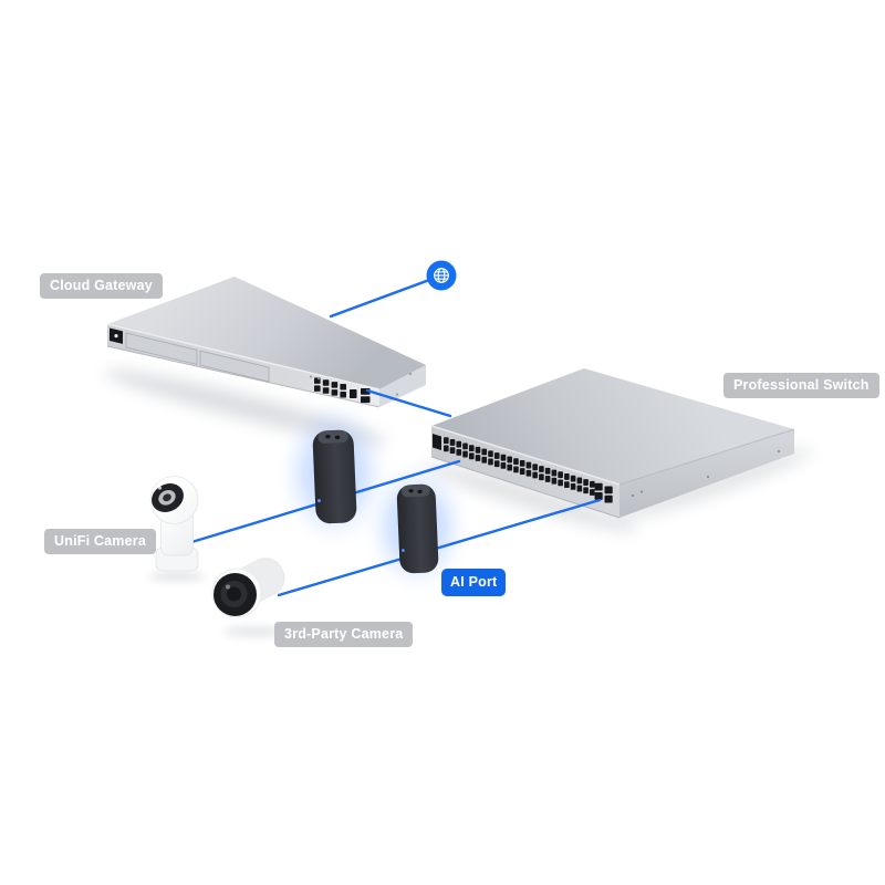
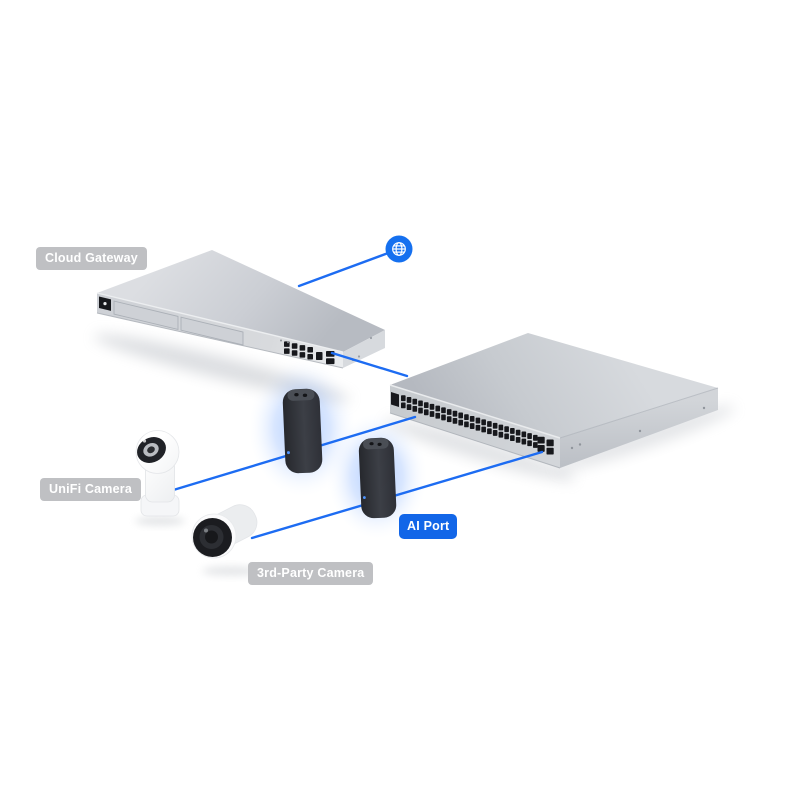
  Cloud Gateway
- Professional Switch
  UniFi Camera
  3rd-Party Camera
  AI Port
